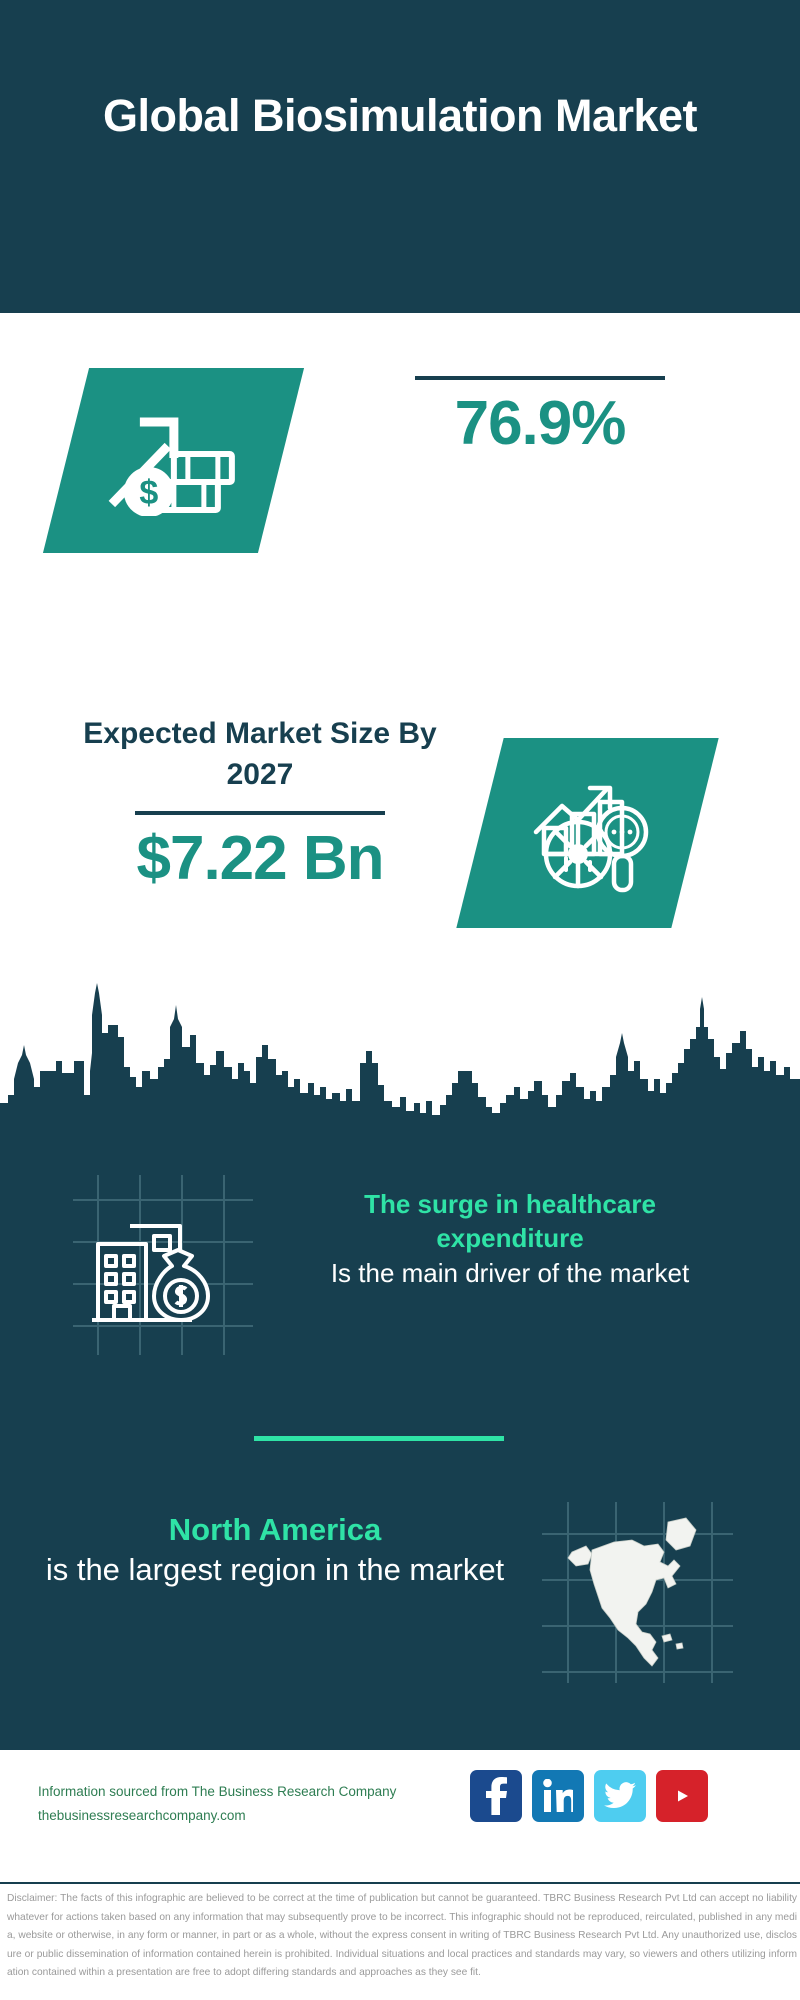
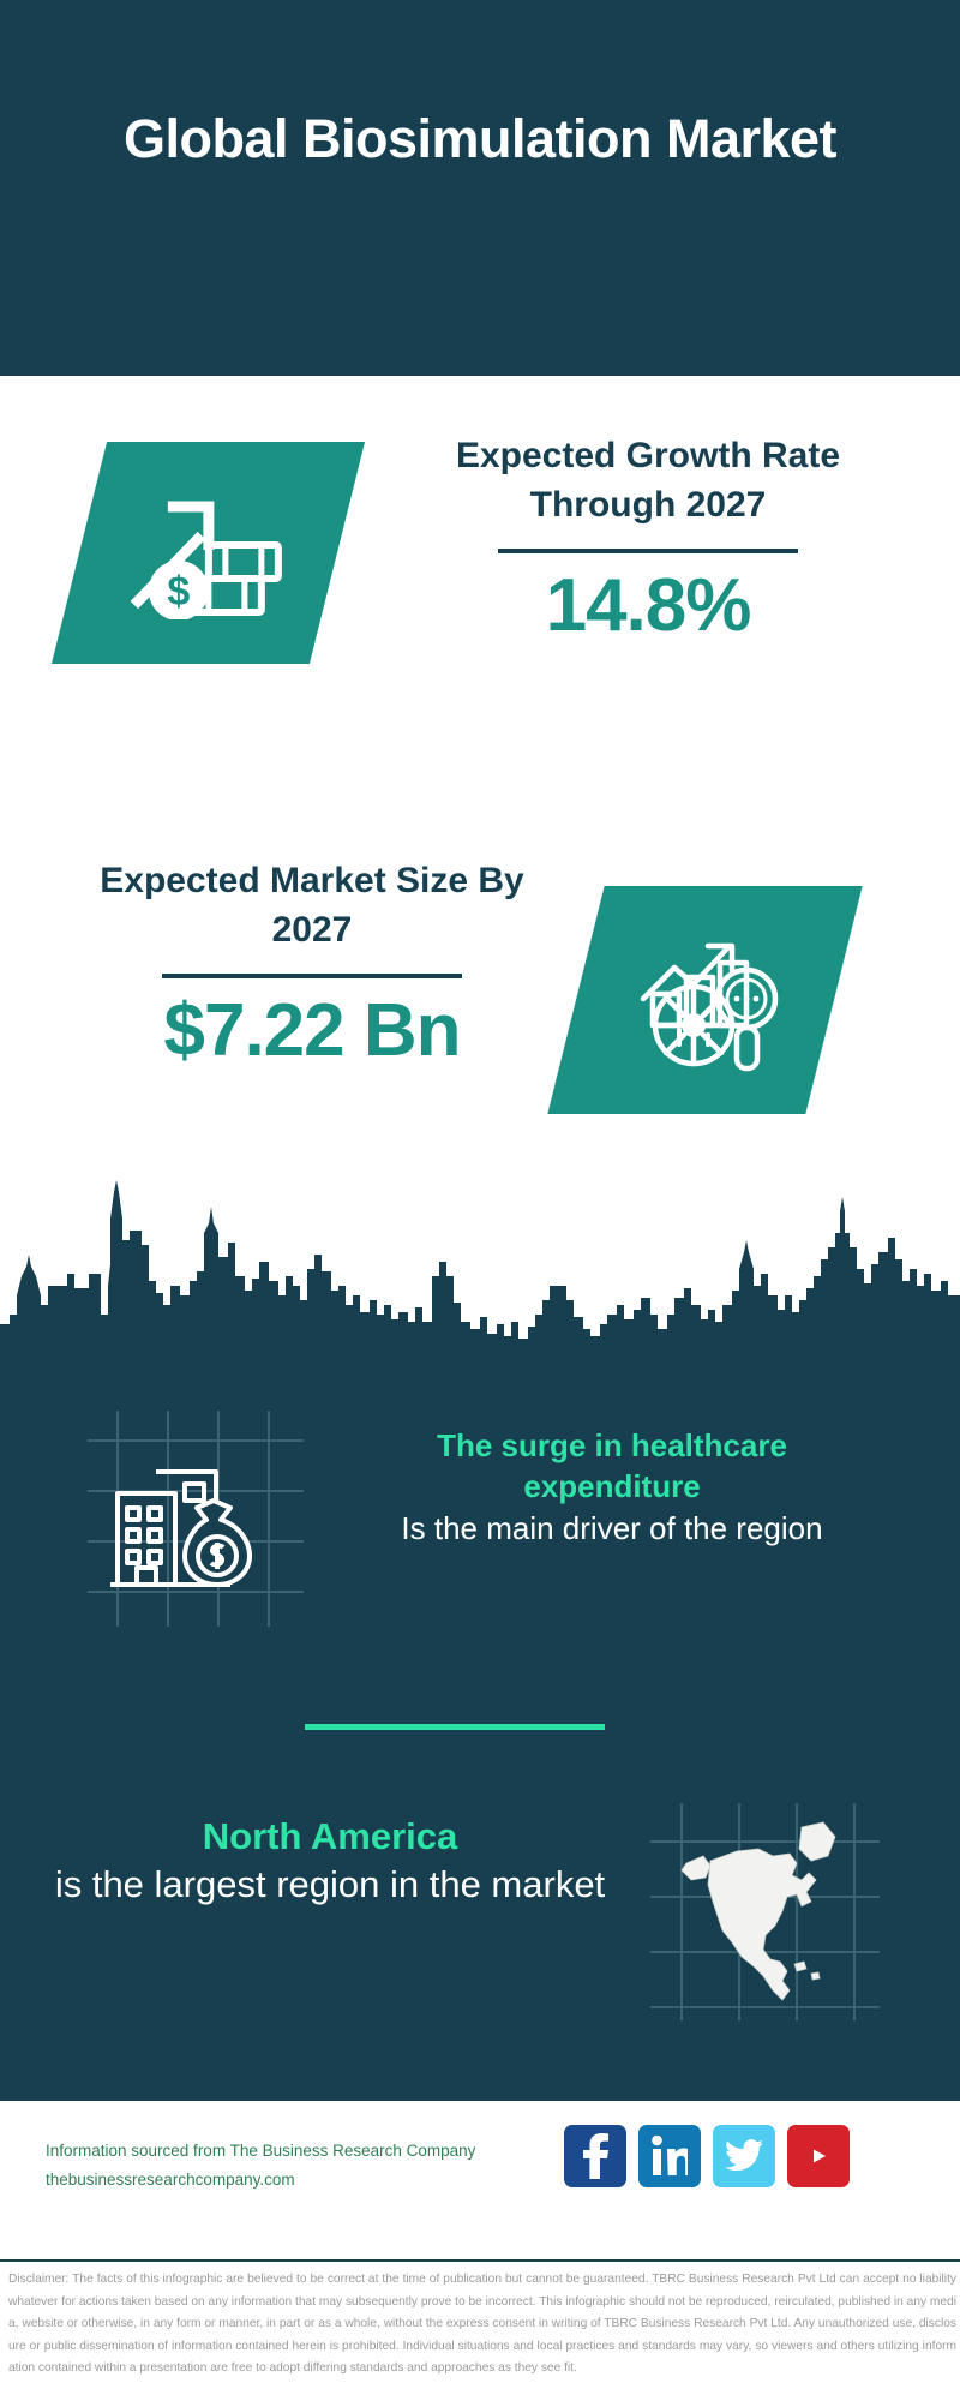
  Global Biosimulation Market
+ Expected Growth Rate Through 2027
- 76.9%
+ 14.8%
  Expected Market Size By 2027
  $7.22 Bn
  The surge in healthcare expenditure
- Is the main driver of the market
+ Is the main driver of the region
  North America
  is the largest region in the market
  Information sourced from The Business Research Company
  thebusinessresearchcompany.com
  Disclaimer: The facts of this infographic are believed to be correct at the time of publication but cannot be guaranteed. TBRC Business Research Pvt Ltd can accept no liability whatever for actions taken based on any information that may subsequently prove to be incorrect. This infographic should not be reproduced, reirculated, published in any media, website or otherwise, in any form or manner, in part or as a whole, without the express consent in writing of TBRC Business Research Pvt Ltd. Any unauthorized use, disclosure or public dissemination of information contained herein is prohibited. Individual situations and local practices and standards may vary, so viewers and others utilizing information contained within a presentation are free to adopt differing standards and approaches as they see fit.
